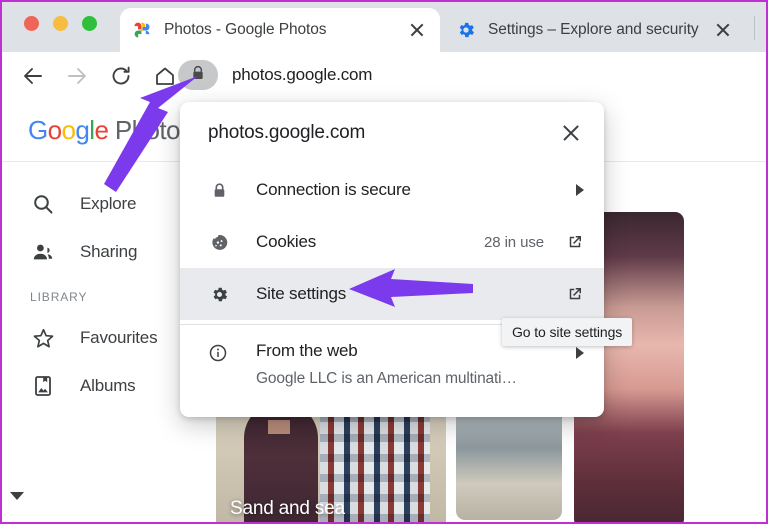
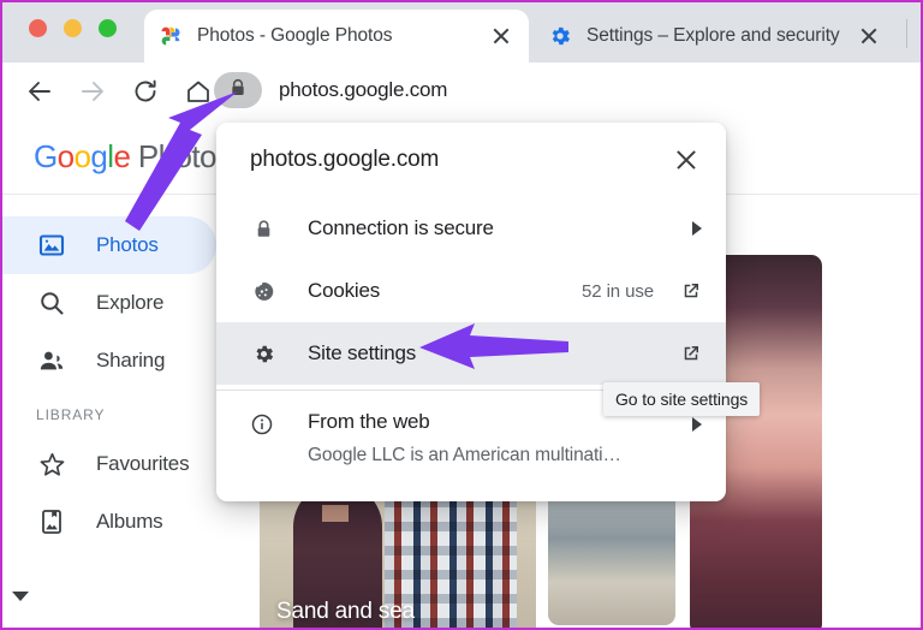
  Photos - Google Photos
  Settings – Explore and security
  photos.google.com
  Google Pto
+ Photos
  Explore
  Sharing
  LIBRARY
  Favourites
  Albums
  Sand and sea
  photos.google.com
  Connection is secure
  Cookies
- 28 in use
+ 52 in use
  Site settings
  From the web
  Google LLC is an American multinati…
  Go to site settings
